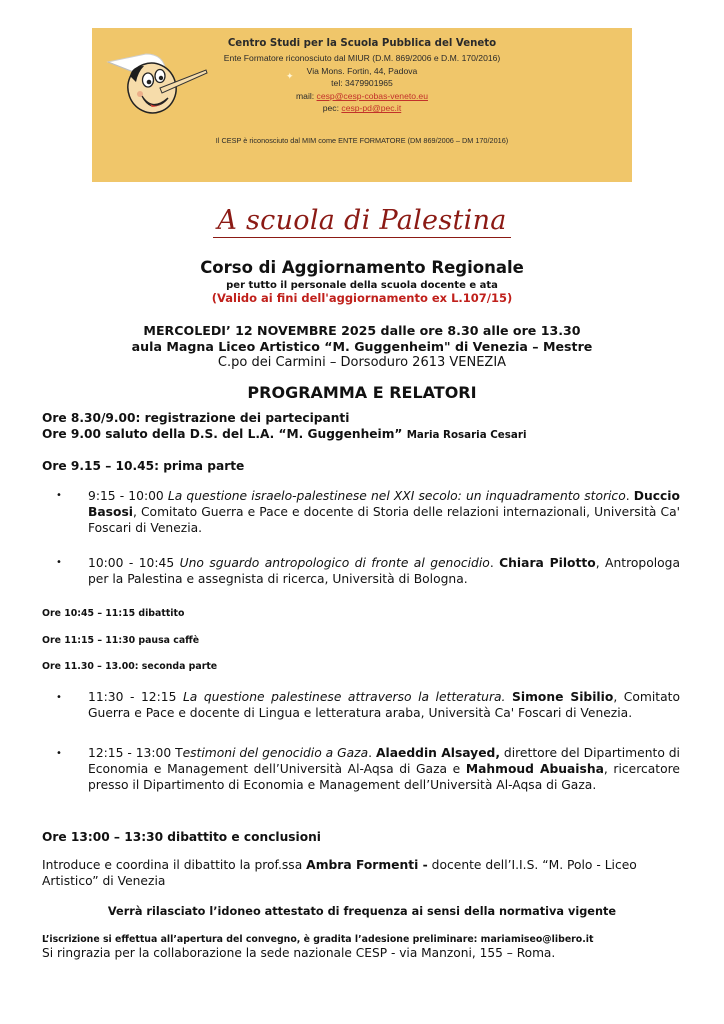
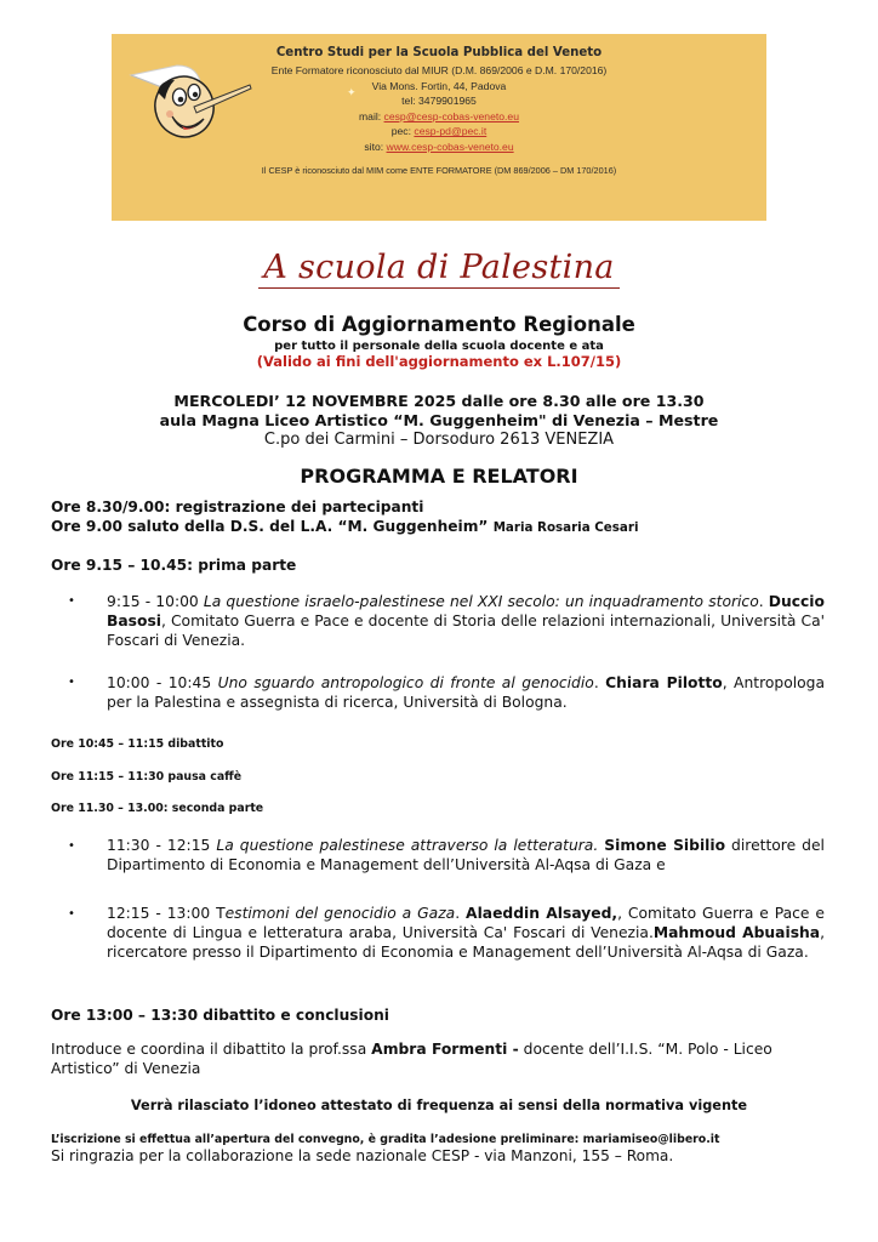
  ✦
  Centro Studi per la Scuola Pubblica del Veneto
  Ente Formatore riconosciuto dal MIUR (D.M. 869/2006 e D.M. 170/2016)
  Via Mons. Fortin, 44, Padova
  tel: 3479901965
  mail: cesp@cesp-cobas-veneto.eu
  pec: cesp-pd@pec.it
+ sito: www.cesp-cobas-veneto.eu
  Il CESP è riconosciuto dal MIM come ENTE FORMATORE (DM 869/2006 – DM 170/2016)
  A scuola di Palestina
  Corso di Aggiornamento Regionale
  per tutto il personale della scuola docente e ata
  (Valido ai fini dell'aggiornamento ex L.107/15)
  MERCOLEDI’ 12 NOVEMBRE 2025 dalle ore 8.30 alle ore 13.30
  aula Magna Liceo Artistico “M. Guggenheim" di Venezia – Mestre
  C.po dei Carmini – Dorsoduro 2613 VENEZIA
  PROGRAMMA E RELATORI
  Ore 8.30/9.00: registrazione dei partecipanti
  Ore 9.00 saluto della D.S. del L.A. “M. Guggenheim” Maria Rosaria Cesari
  Ore 9.15 – 10.45: prima parte
  •
  9:15 - 10:00 La questione israelo-palestinese nel XXI secolo: un inquadramento storico. Duccio Basosi, Comitato Guerra e Pace e docente di Storia delle relazioni internazionali, Università Ca' Foscari di Venezia.
  •
  10:00 - 10:45 Uno sguardo antropologico di fronte al genocidio. Chiara Pilotto, Antropologa per la Palestina e assegnista di ricerca, Università di Bologna.
  Ore 10:45 – 11:15 dibattito
  Ore 11:15 – 11:30 pausa caffè
  Ore 11.30 – 13.00: seconda parte
  •
- 11:30 - 12:15 La questione palestinese attraverso la letteratura. Simone Sibilio, Comitato Guerra e Pace e docente di Lingua e letteratura araba, Università Ca' Foscari di Venezia.
+ 11:30 - 12:15 La questione palestinese attraverso la letteratura. Simone Sibilio direttore del Dipartimento di Economia e Management dell’Università Al-Aqsa di Gaza e
  •
- 12:15 - 13:00 Testimoni del genocidio a Gaza. Alaeddin Alsayed, direttore del Dipartimento di Economia e Management dell’Università Al-Aqsa di Gaza e Mahmoud Abuaisha, ricercatore presso il Dipartimento di Economia e Management dell’Università Al-Aqsa di Gaza.
+ 12:15 - 13:00 Testimoni del genocidio a Gaza. Alaeddin Alsayed,, Comitato Guerra e Pace e docente di Lingua e letteratura araba, Università Ca' Foscari di Venezia.Mahmoud Abuaisha, ricercatore presso il Dipartimento di Economia e Management dell’Università Al-Aqsa di Gaza.
  Ore 13:00 – 13:30 dibattito e conclusioni
  Introduce e coordina il dibattito la prof.ssa Ambra Formenti - docente dell’I.I.S. “M. Polo - Liceo Artistico” di Venezia
  Verrà rilasciato l’idoneo attestato di frequenza ai sensi della normativa vigente
  L’iscrizione si effettua all’apertura del convegno, è gradita l’adesione preliminare: mariamiseo@libero.it
  Si ringrazia per la collaborazione la sede nazionale CESP - via Manzoni, 155 – Roma.
